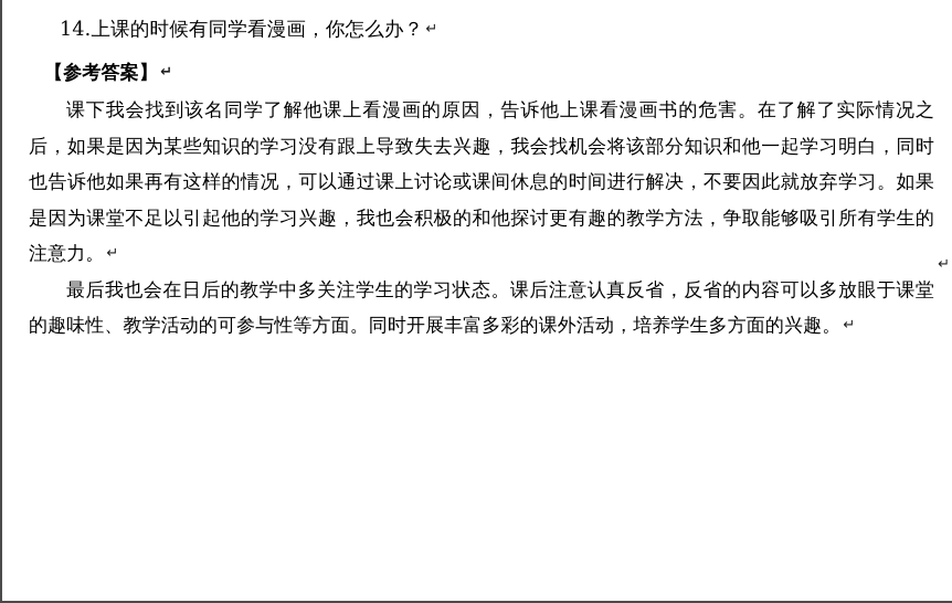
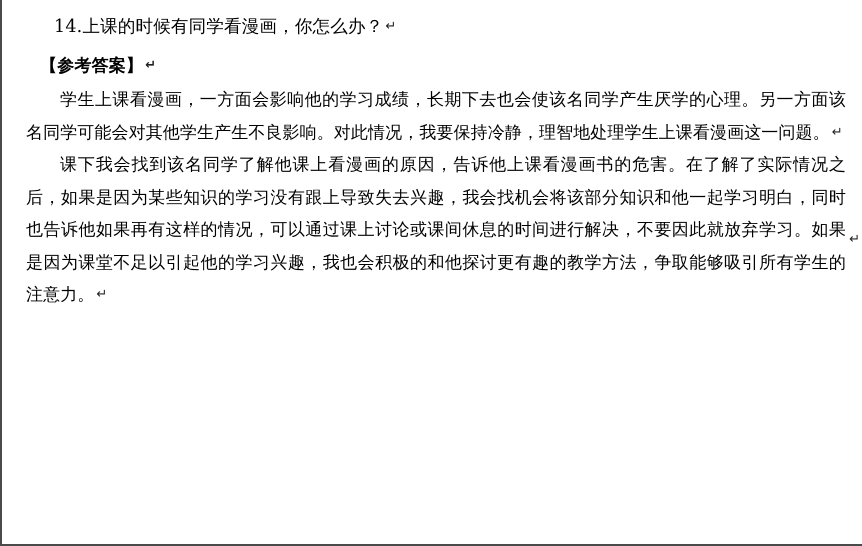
  14.上课的时候有同学看漫画，你怎么办？ ↵
  【参考答案】 ↵
+ 学生上课看漫画，一方面会影响他的学习成绩，长期下去也会使该名同学产生厌学的心理。另一方面该名同学可能会对其他学生产生不良影响。对此情况，我要保持冷静，理智地处理学生上课看漫画这一问题。 ↵
  课下我会找到该名同学了解他课上看漫画的原因，告诉他上课看漫画书的危害。在了解了实际情况之后，如果是因为某些知识的学习没有跟上导致失去兴趣，我会找机会将该部分知识和他一起学习明白，同时也告诉他如果再有这样的情况，可以通过课上讨论或课间休息的时间进行解决，不要因此就放弃学习。如果是因为课堂不足以引起他的学习兴趣，我也会积极的和他探讨更有趣的教学方法，争取能够吸引所有学生的注意力。 ↵
- 最后我也会在日后的教学中多关注学生的学习状态。课后注意认真反省，反省的内容可以多放眼于课堂的趣味性、教学活动的可参与性等方面。同时开展丰富多彩的课外活动，培养学生多方面的兴趣。 ↵
  ↵
